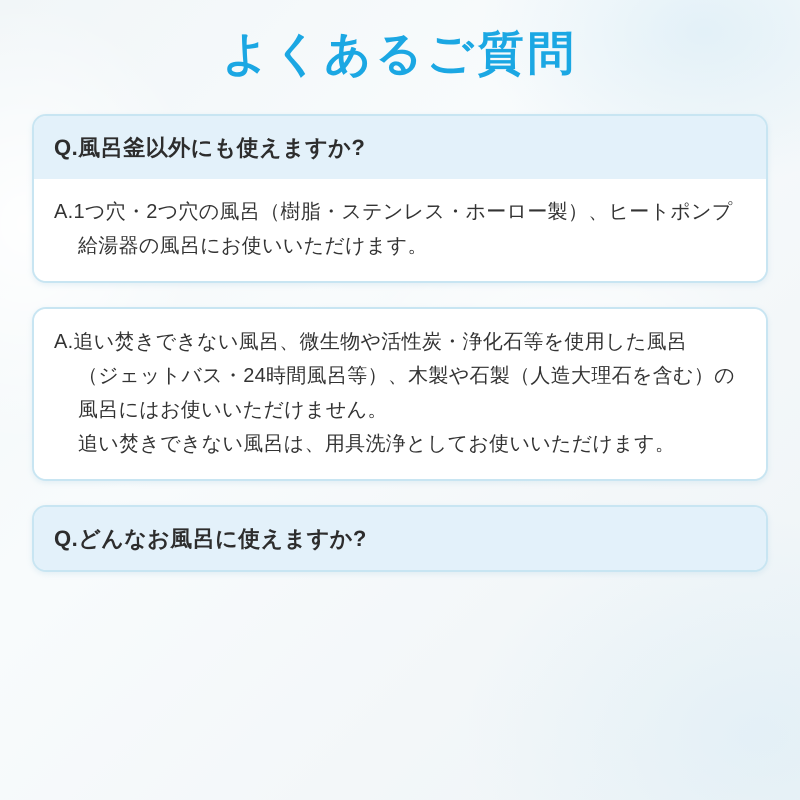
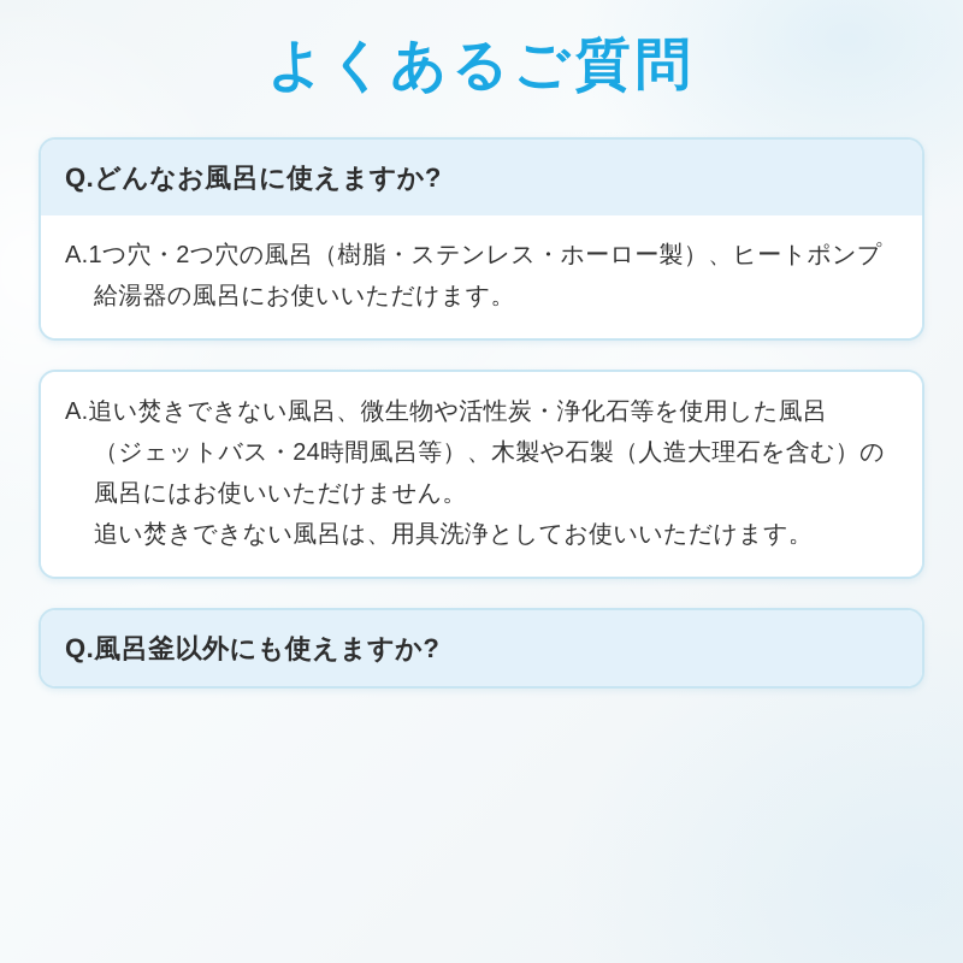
  よくあるご質問
- Q.風呂釜以外にも使えますか?
+ Q.どんなお風呂に使えますか?
  A.1つ穴・2つ穴の風呂（樹脂・ステンレス・ホーロー製）、ヒートポンプ
  給湯器の風呂にお使いいただけます。
  A.追い焚きできない風呂、微生物や活性炭・浄化石等を使用した風呂
  （ジェットバス・24時間風呂等）、木製や石製（人造大理石を含む）の
  風呂にはお使いいただけません。
  追い焚きできない風呂は、用具洗浄としてお使いいただけます。
- Q.どんなお風呂に使えますか?
+ Q.風呂釜以外にも使えますか?
